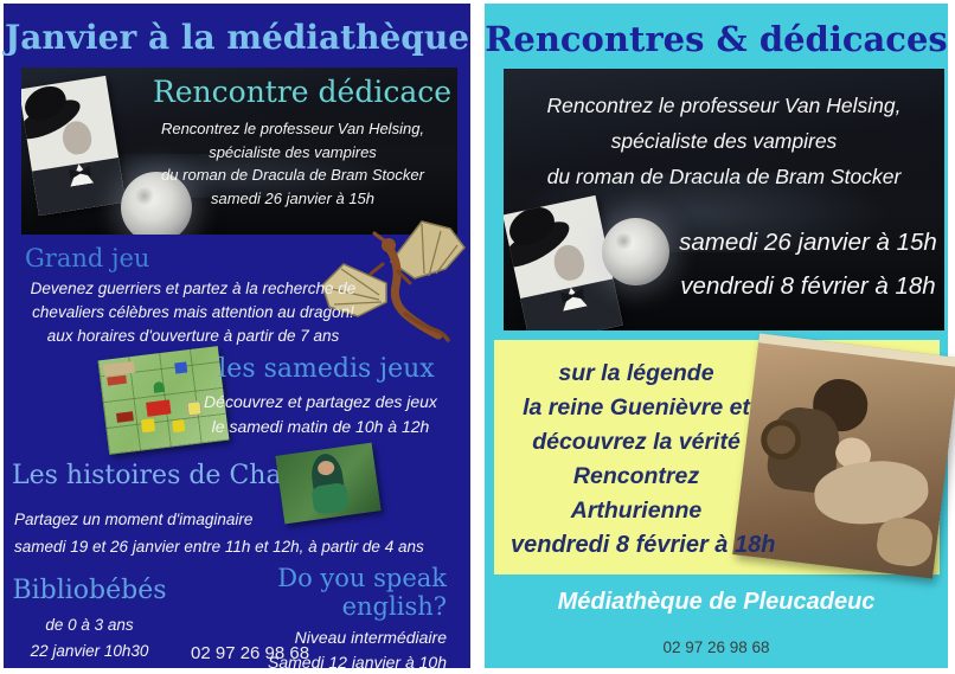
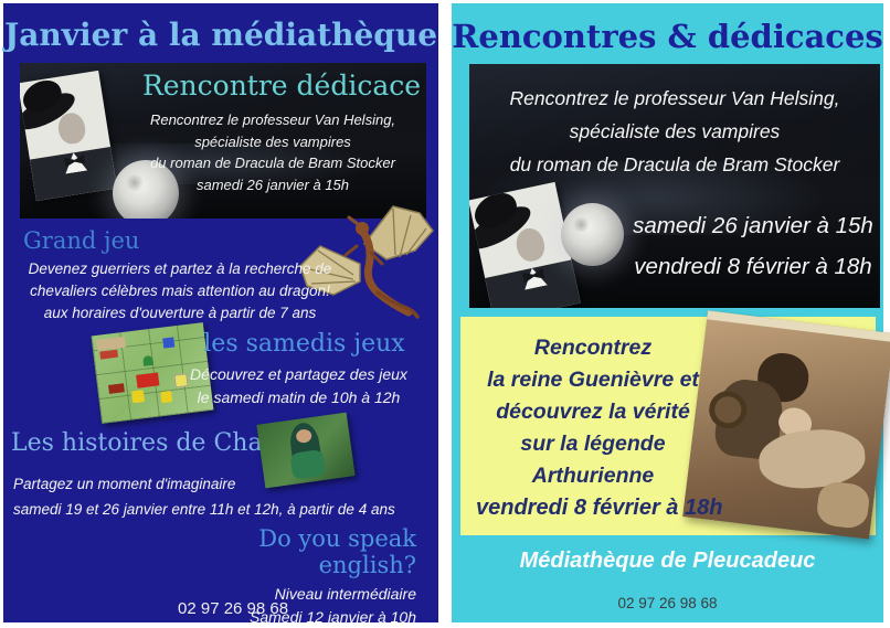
  Janvier à la médiathèque
  Rencontre dédicace
  Rencontrez le professeur Van Helsing,
  spécialiste des vampires
  du roman de Dracula de Bram Stocker
  samedi 26 janvier à 15h
  Grand jeu
  Devenez guerriers et partez à la recherche de
  chevaliers célèbres mais attention au dragon!
  aux horaires d'ouverture à partir de 7 ans
  les samedis jeux
  Découvrez et partagez des jeux
  le samedi matin de 10h à 12h
  Les histoires de Cha
  Partagez un moment d'imaginaire
  samedi 19 et 26 janvier entre 11h et 12h, à partir de 4 ans
- Bibliobébés
- de 0 à 3 ans
- 22 janvier 10h30
  Do you speak english?
  Niveau intermédiaire
  Samedi 12 janvier à 10h
  02 97 26 98 68
  Rencontres & dédicaces
  Rencontrez le professeur Van Helsing,
  spécialiste des vampires
  du roman de Dracula de Bram Stocker
  samedi 26 janvier à 15h
  vendredi 8 février à 18h
- sur la légende
+ Rencontrez
  la reine Guenièvre et
  découvrez la vérité
- Rencontrez
+ sur la légende
  Arthurienne
  vendredi 8 février à 18h
  Médiathèque de Pleucadeuc
  02 97 26 98 68
